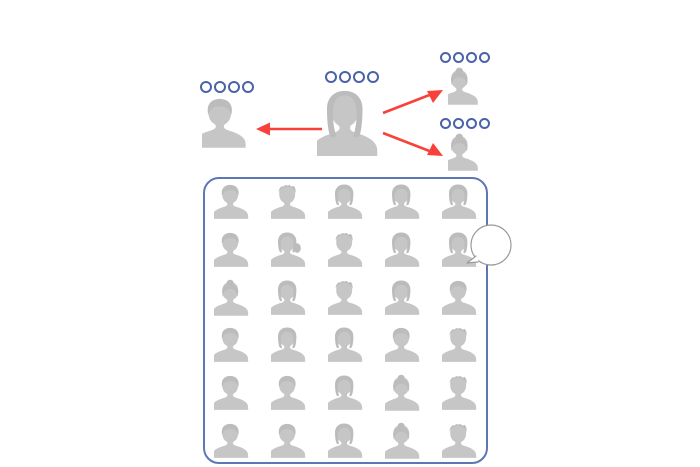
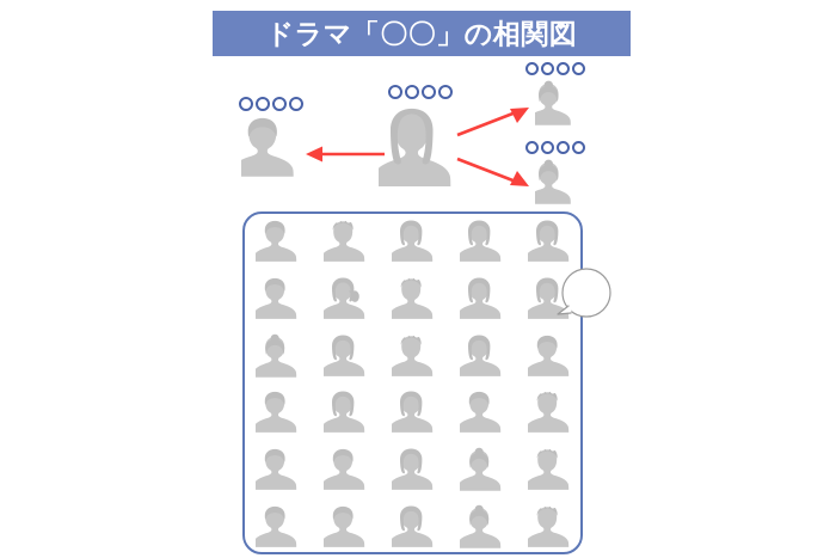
+ ドラマ「〇〇」の相関図
